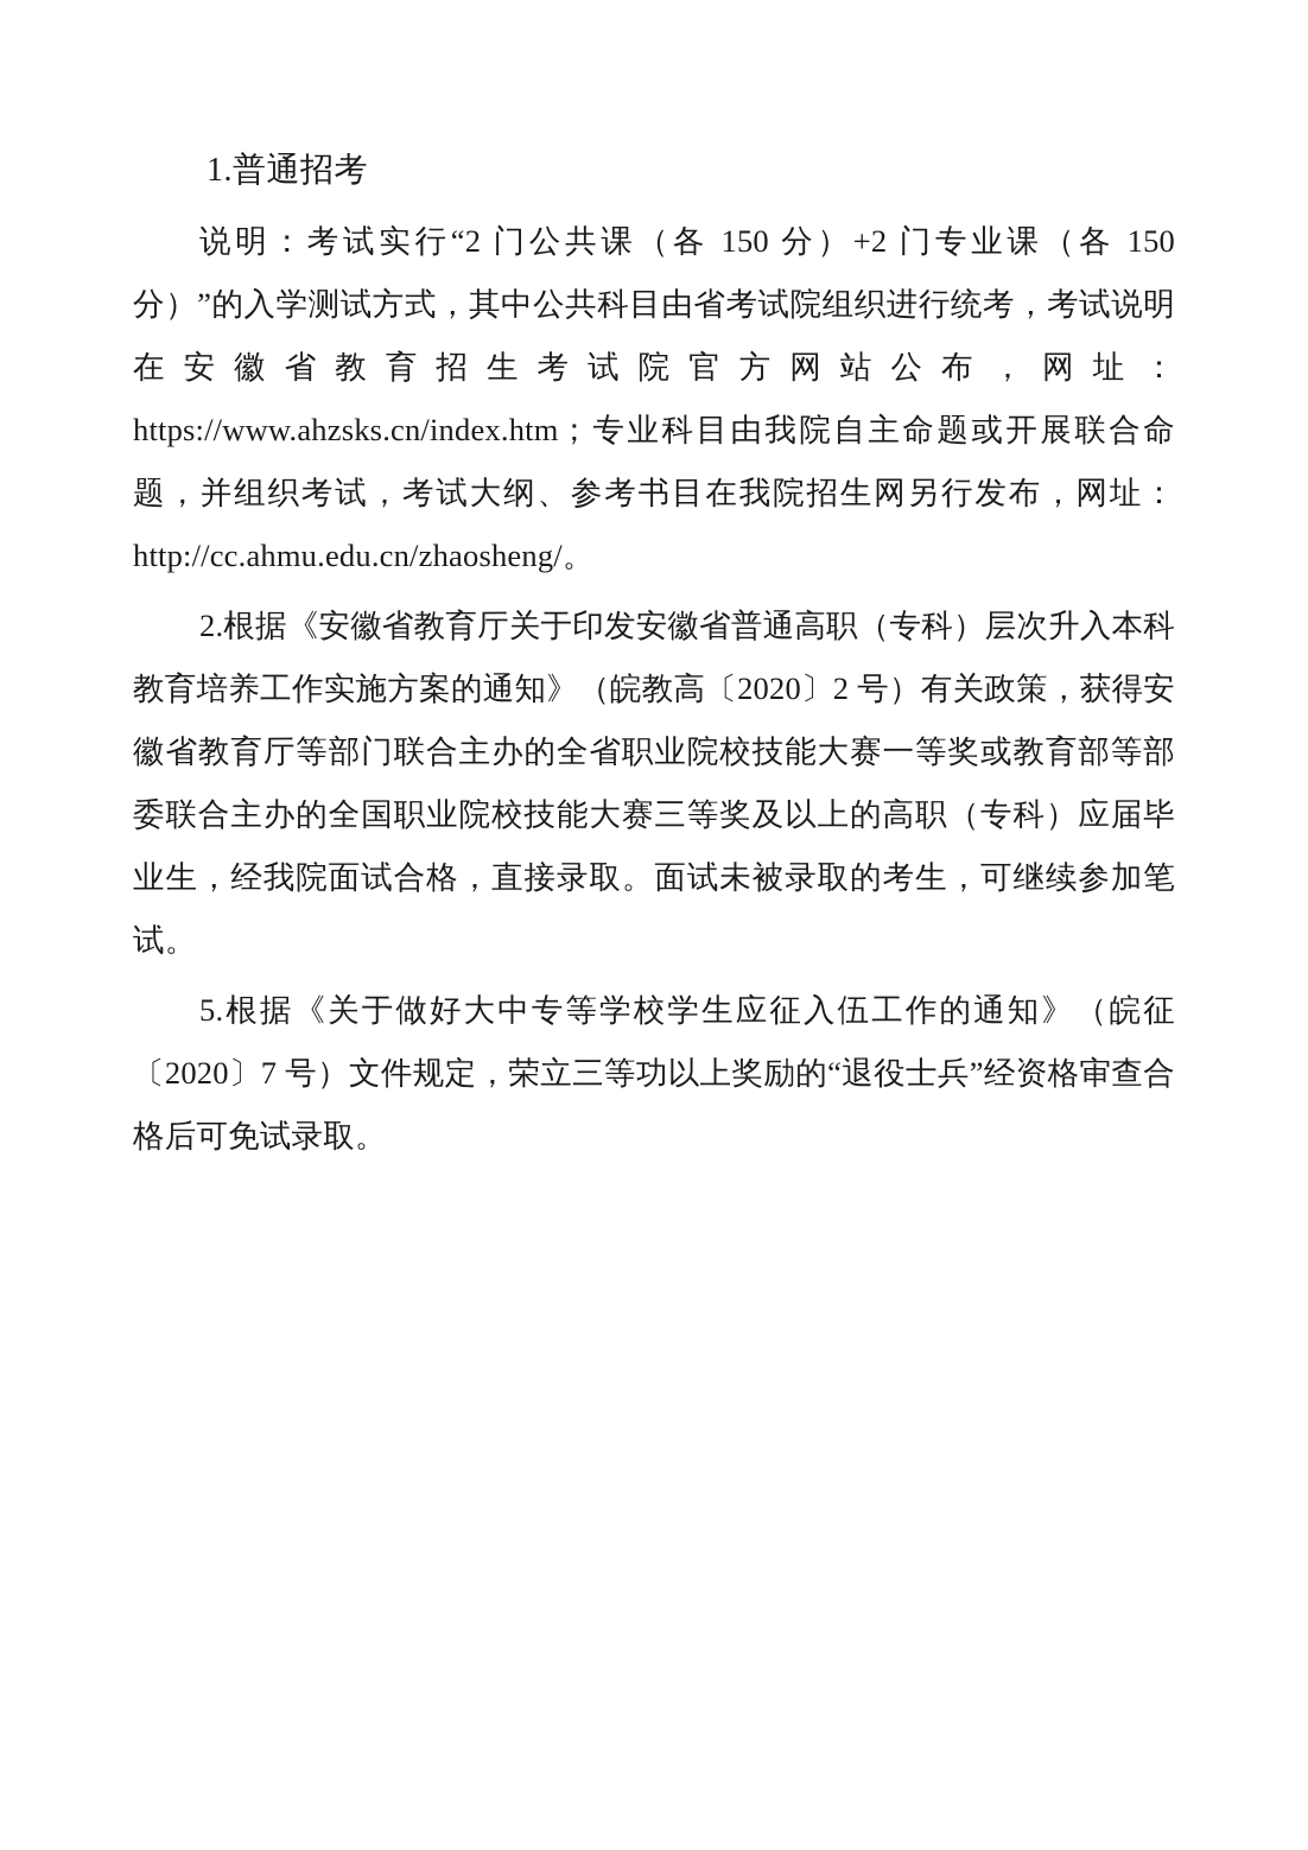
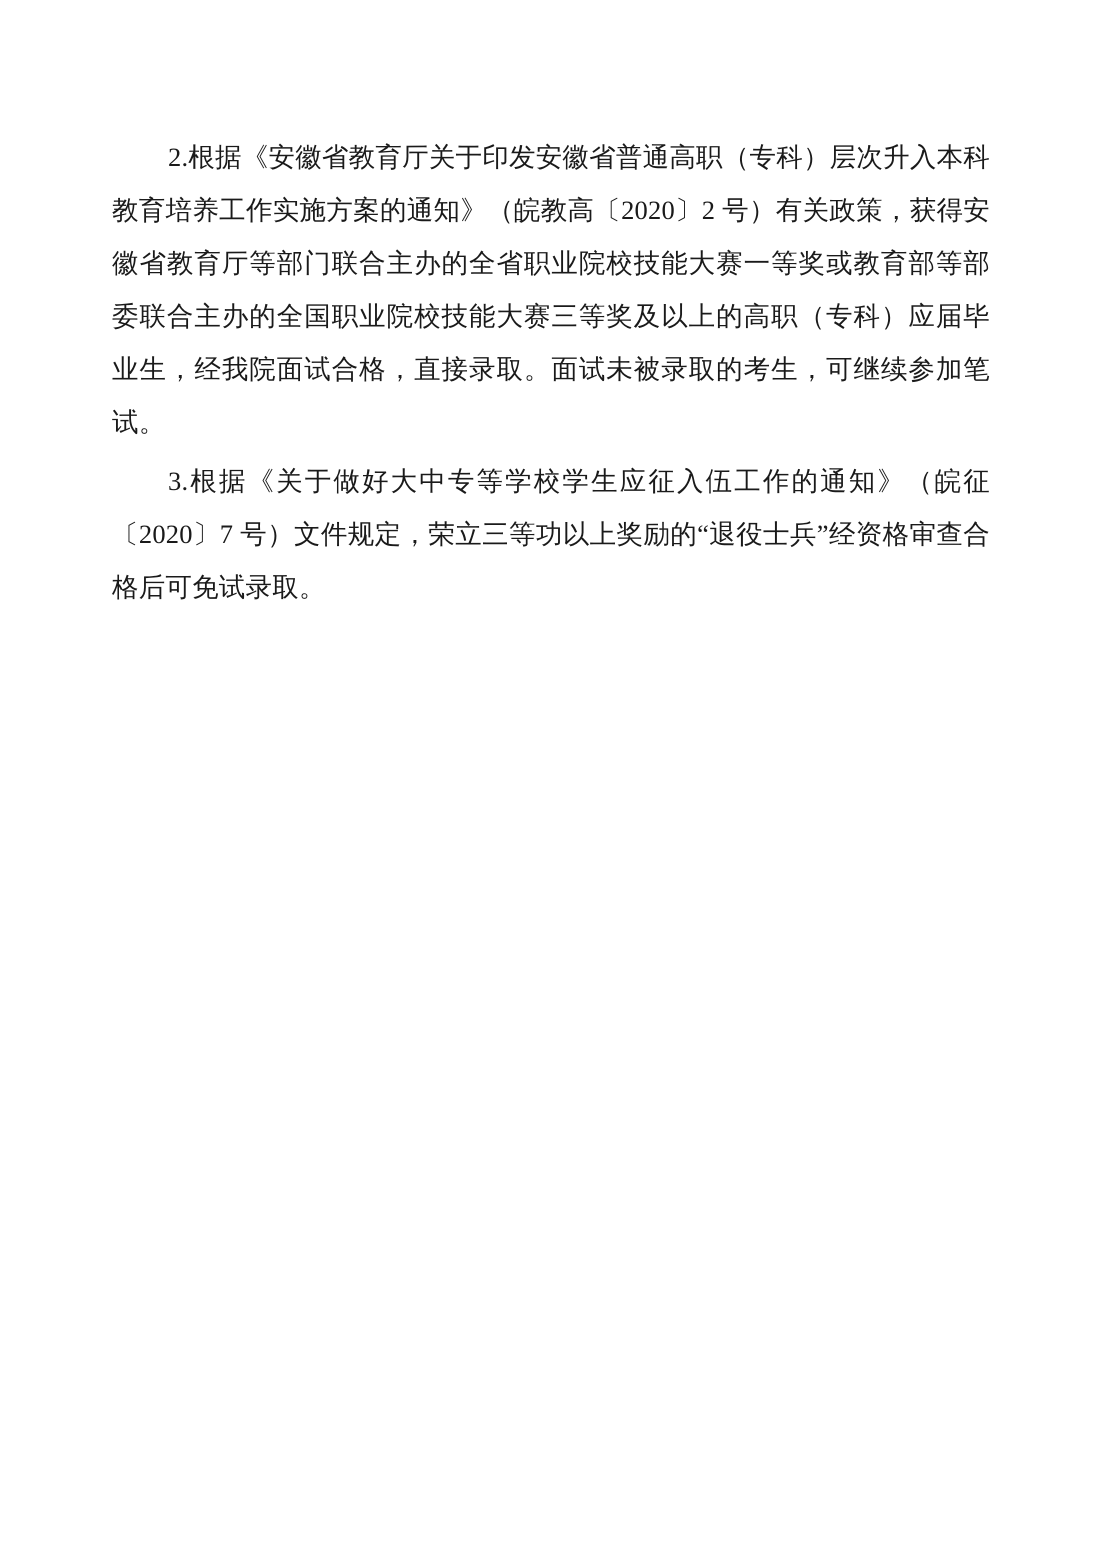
- 1.普通招考
- 说明：考试实行“2 门公共课（各 150 分）+2 门专业课（各 150 分）”的入学测试方式，其中公共科目由省考试院组织进行统考，考试说明在安徽省教育招生考试院官方网站公布，网址：https://www.ahzsks.cn/index.htm；专业科目由我院自主命题或开展联合命题，并组织考试，考试大纲、参考书目在我院招生网另行发布，网址：http://cc.ahmu.edu.cn/zhaosheng/。
  2.根据《安徽省教育厅关于印发安徽省普通高职（专科）层次升入本科教育培养工作实施方案的通知》（皖教高〔2020〕2 号）有关政策，获得安徽省教育厅等部门联合主办的全省职业院校技能大赛一等奖或教育部等部委联合主办的全国职业院校技能大赛三等奖及以上的高职（专科）应届毕业生，经我院面试合格，直接录取。面试未被录取的考生，可继续参加笔试。
- 5.根据《关于做好大中专等学校学生应征入伍工作的通知》（皖征〔2020〕7 号）文件规定，荣立三等功以上奖励的“退役士兵”经资格审查合格后可免试录取。
+ 3.根据《关于做好大中专等学校学生应征入伍工作的通知》（皖征〔2020〕7 号）文件规定，荣立三等功以上奖励的“退役士兵”经资格审查合格后可免试录取。
